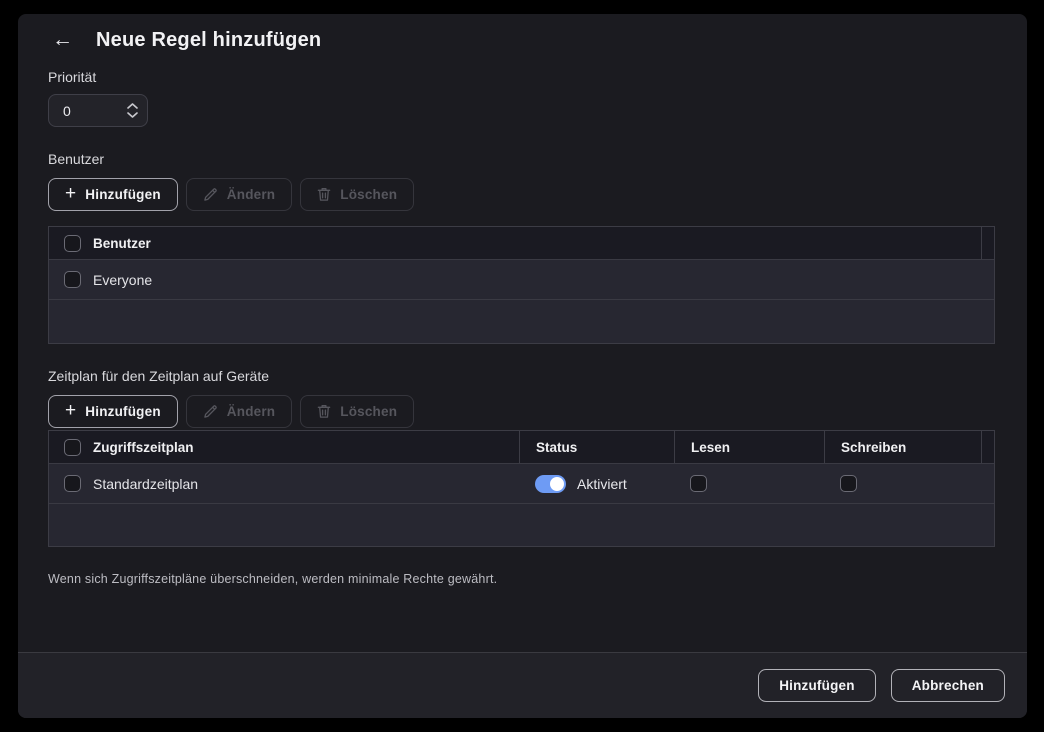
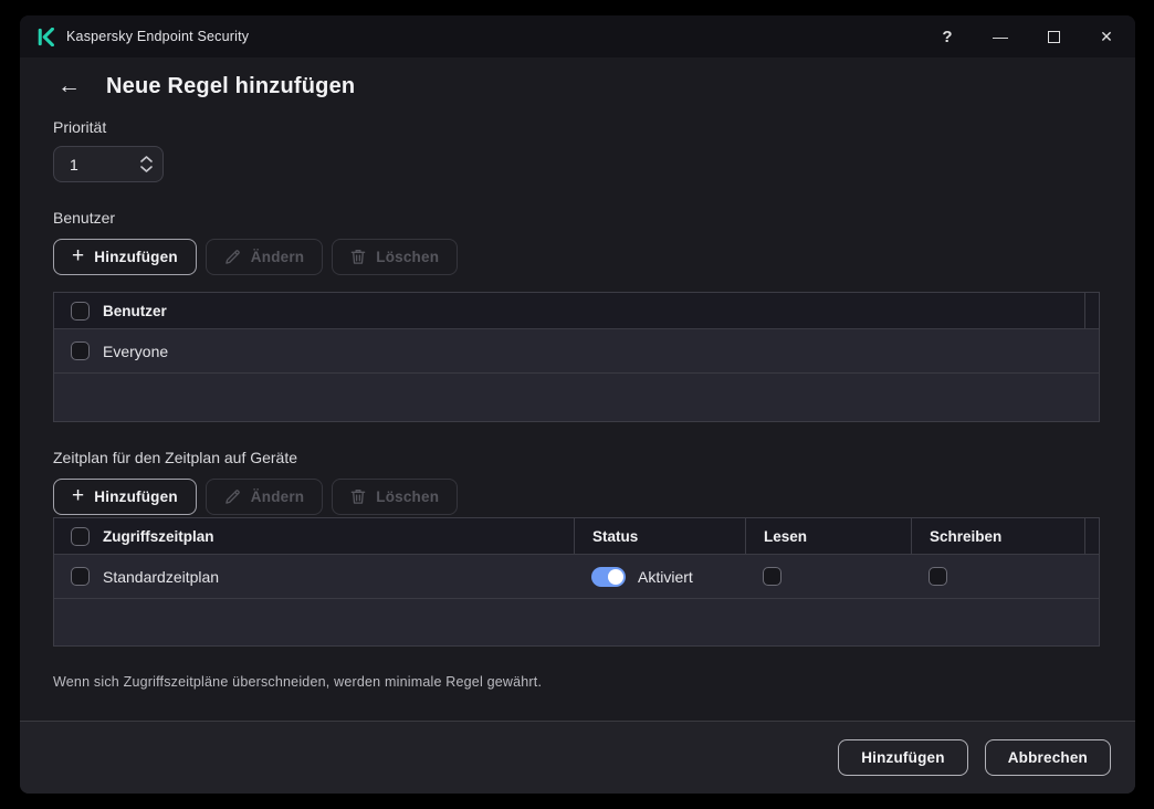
+ Kaspersky Endpoint Security
+ ?
+ —
+ ✕
  ←
  Neue Regel hinzufügen
  Priorität
- 0
+ 1
  Benutzer
  +
  Hinzufügen
  Ändern
  Löschen
  Benutzer
  Everyone
  Zeitplan für den Zeitplan auf Geräte
  +
  Hinzufügen
  Ändern
  Löschen
  Zugriffszeitplan
  Status
  Lesen
  Schreiben
  Standardzeitplan
  Aktiviert
- Wenn sich Zugriffszeitpläne überschneiden, werden minimale Rechte gewährt.
+ Wenn sich Zugriffszeitpläne überschneiden, werden minimale Regel gewährt.
  Hinzufügen
  Abbrechen
